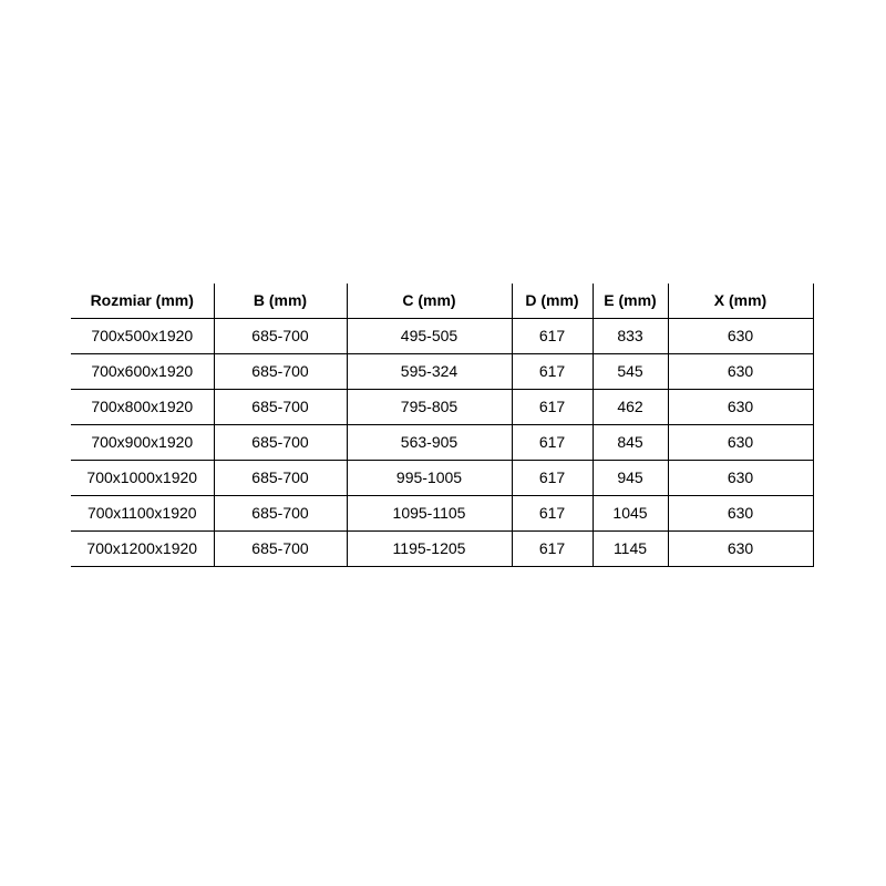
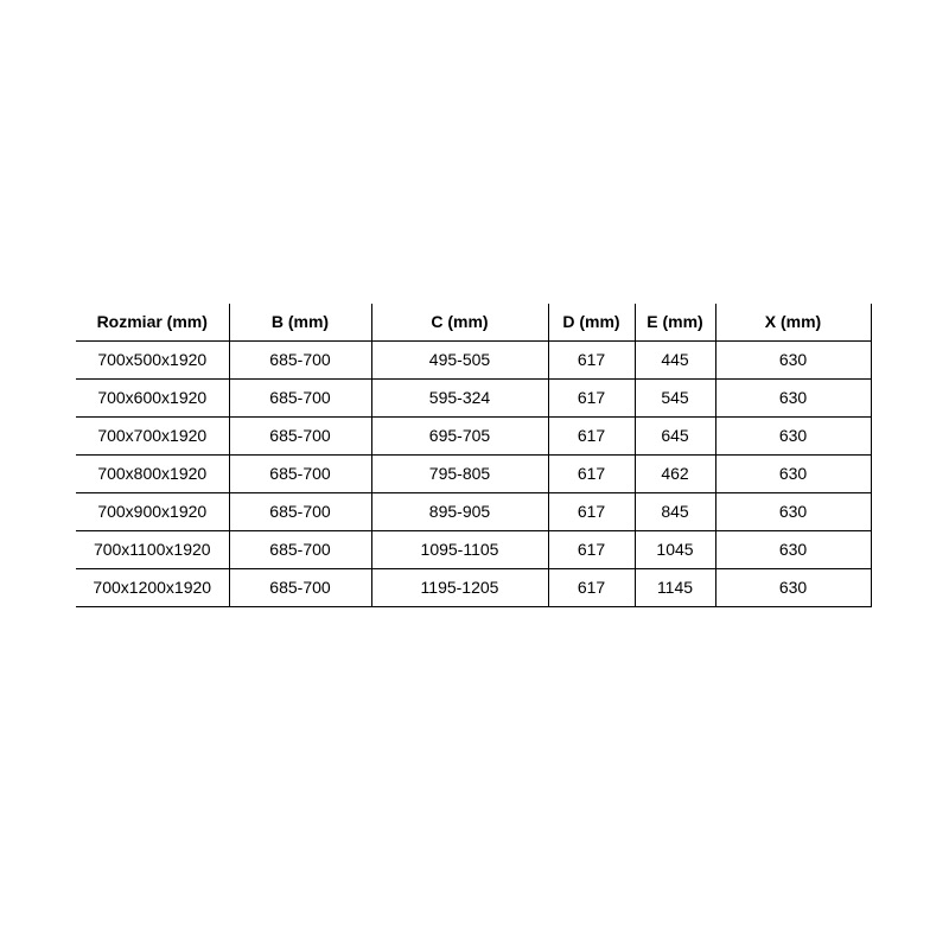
  Rozmiar (mm)	B (mm)	C (mm)	D (mm)	E (mm)	X (mm)
- 700x500x1920	685-700	495-505	617	833	630
+ 700x500x1920	685-700	495-505	617	445	630
  700x600x1920	685-700	595-324	617	545	630
+ 700x700x1920	685-700	695-705	617	645	630
  700x800x1920	685-700	795-805	617	462	630
- 700x900x1920	685-700	563-905	617	845	630
+ 700x900x1920	685-700	895-905	617	845	630
- 700x1000x1920	685-700	995-1005	617	945	630
  700x1100x1920	685-700	1095-1105	617	1045	630
  700x1200x1920	685-700	1195-1205	617	1145	630
